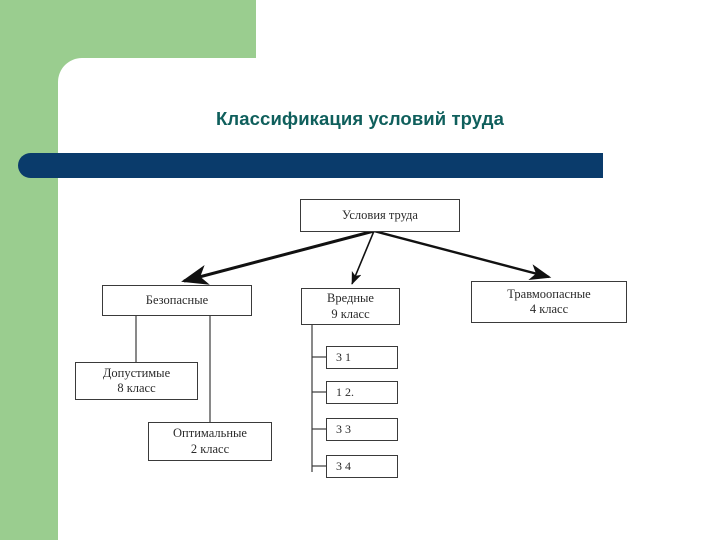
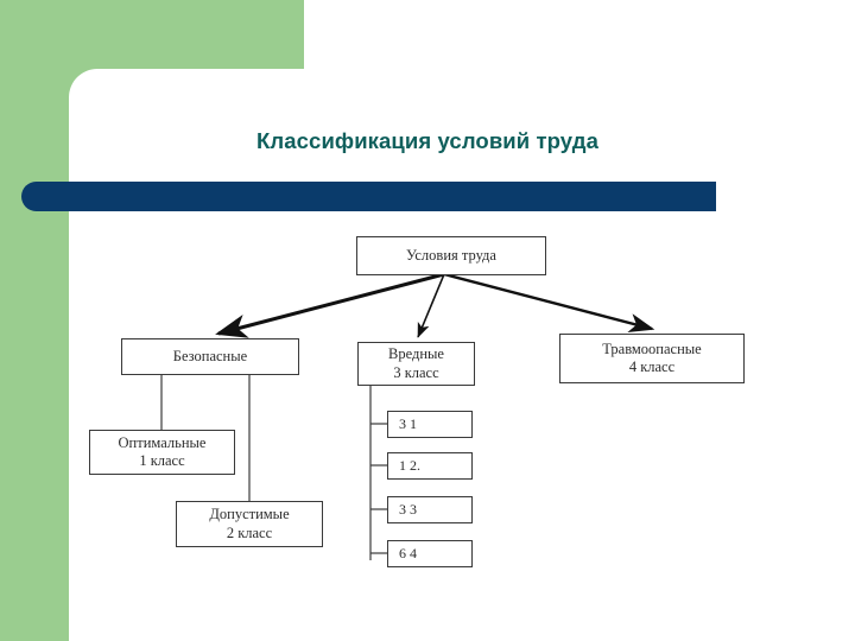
  Классификация условий труда
  Условия труда
  Безопасные
  Вредные
- 9 класс
+ 3 класс
  Травмоопасные
  4 класс
- Допустимые
+ Оптимальные
- 8 класс
+ 1 класс
- Оптимальные
+ Допустимые
  2 класс
  3 1
  1 2.
  3 3
- 3 4
+ 6 4
